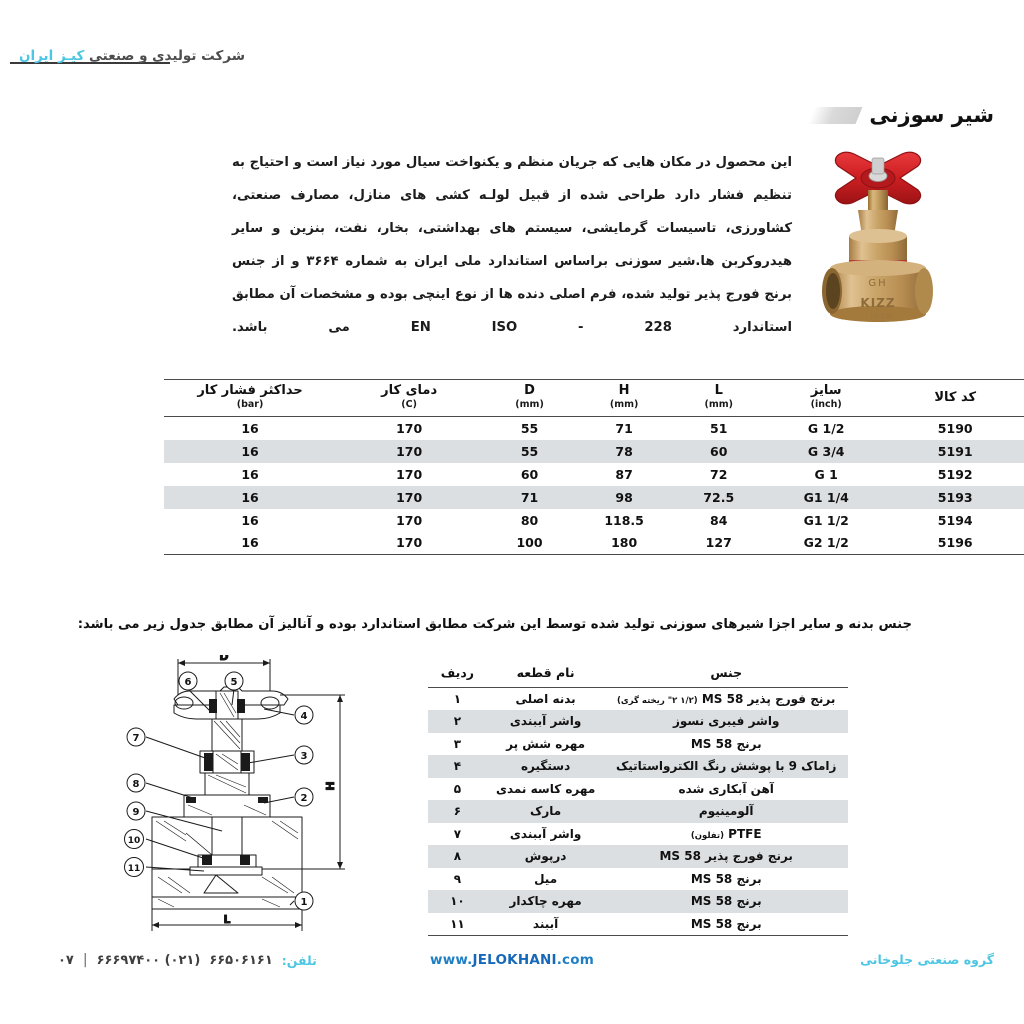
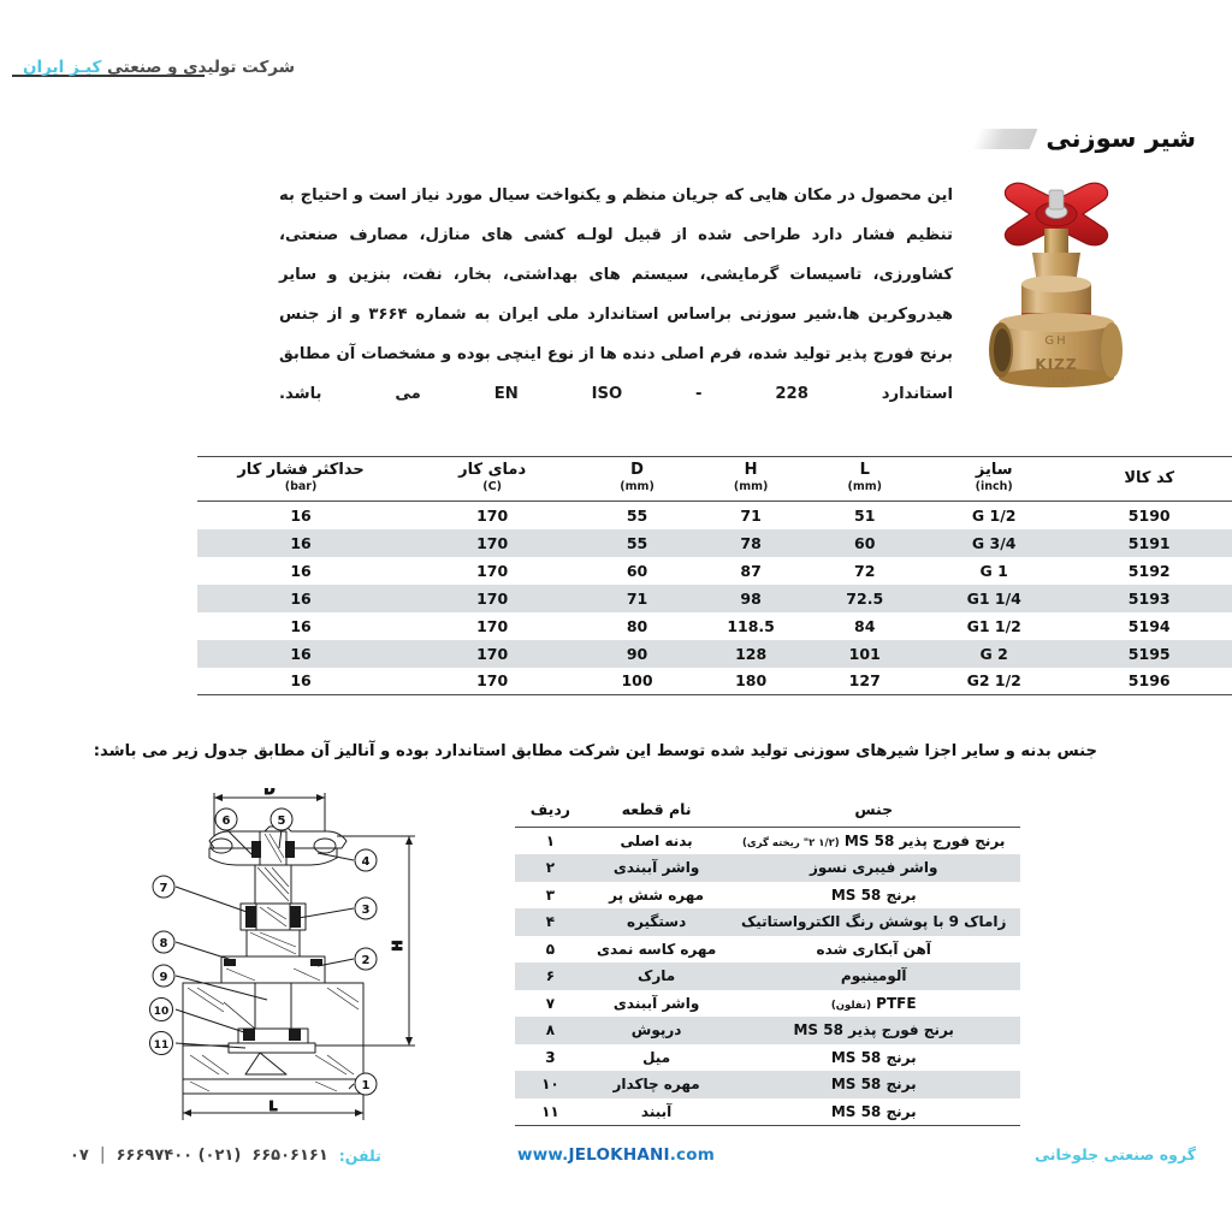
  شرکت تولیدی و صنعتی کیـز ایران
  شیر سوزنی
  GH
  KIZZ
  IRAN
  این محصول در مکان هایی که جریان منظم و یکنواخت سیال مورد نیاز است و احتیاج به تنظیم فشار دارد طراحی شده از قبیل لولـه کشی های منازل، مصارف صنعتی، کشاورزی، تاسیسات گرمایشی، سیستم های بهداشتی، بخار، نفت، بنزین و سایر هیدروکربن ها.شیر سوزنی براساس استاندارد ملی ایران به شماره ۳۶۶۴ و از جنس برنج فورج پذیر تولید شده، فرم اصلی دنده ها از نوع اینچی بوده و مشخصات آن مطابق استاندارد EN ISO - 228 می باشد.
  کد کالا	سایز (inch)	L (mm)	H (mm)	D (mm)	دمای کار (C)	حداکثر فشار کار (bar)
  5190	G 1/2	51	71	55	170	16
  5191	G 3/4	60	78	55	170	16
  5192	G 1	72	87	60	170	16
  5193	G1 1/4	72.5	98	71	170	16
  5194	G1 1/2	84	118.5	80	170	16
+ 5195	G 2	101	128	90	170	16
  5196	G2 1/2	127	180	100	170	16
  جنس بدنه و سایر اجزا شیرهای سوزنی تولید شده توسط این شرکت مطابق استاندارد بوده و آنالیز آن مطابق جدول زیر می باشد:
  D
  L
  6
  5
  4
  7
  3
  8
  2
  9
  10
  11
  1
  جنس	نام قطعه	ردیف
  برنج فورج پذیر MS 58 (۲ ۱/۲" ریخته گری)	بدنه اصلی	۱
  واشر فیبری نسوز	واشر آببندی	۲
  برنج MS 58	مهره شش پر	۳
  زاماک 9 با پوشش رنگ الکترواستاتیک	دستگیره	۴
  آهن آبکاری شده	مهره کاسه نمدی	۵
  آلومینیوم	مارک	۶
  PTFE (تفلون)	واشر آببندی	۷
  برنج فورج پذیر MS 58	درپوش	۸
- برنج MS 58	میل	۹
+ برنج MS 58	میل	3
  برنج MS 58	مهره چاکدار	۱۰
  برنج MS 58	آببند	۱۱
  گروه صنعتی جلوخانی
  www.JELOKHANI.com
  تلفن:
  ۶۶۵۰۶۱۶۱
  (۰۲۱) ۶۶۶۹۷۴۰۰
  |
  ۰۷
